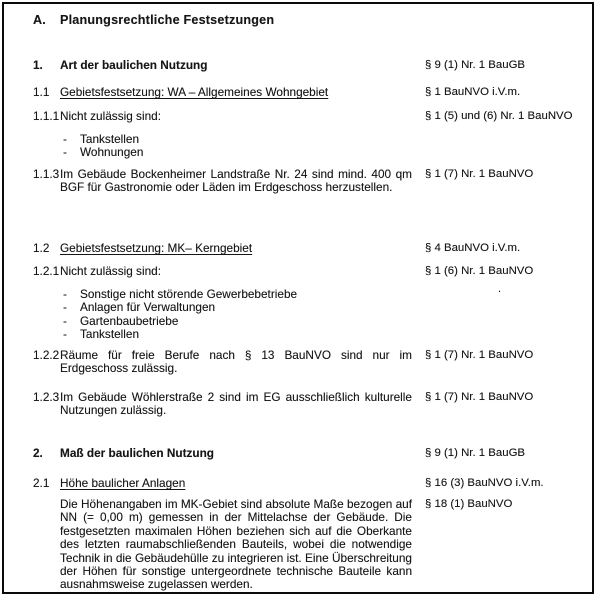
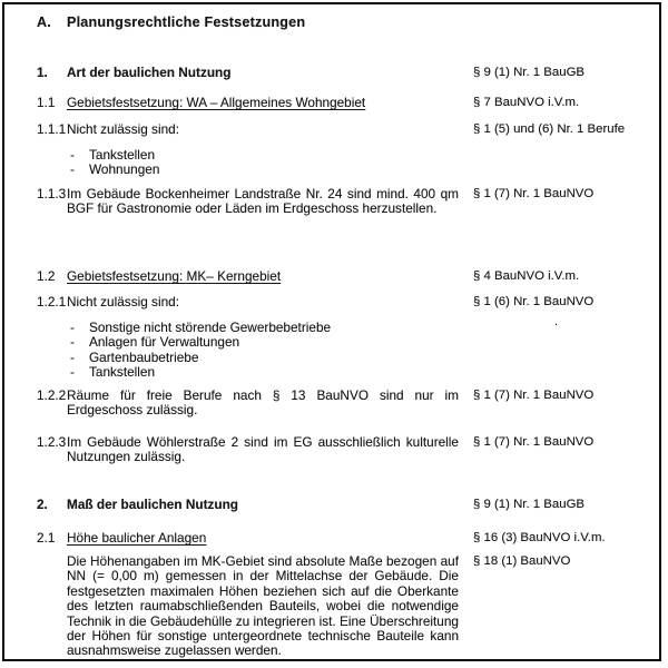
  A.
  Planungsrechtliche Festsetzungen
  1.
  Art der baulichen Nutzung
  § 9 (1) Nr. 1 BauGB
  1.1
  Gebietsfestsetzung: WA – Allgemeines Wohngebiet
- § 1 BauNVO i.V.m.
+ § 7 BauNVO i.V.m.
  1.1.1
  Nicht zulässig sind:
- § 1 (5) und (6) Nr. 1 BauNVO
+ § 1 (5) und (6) Nr. 1 Berufe
  -
  Tankstellen
  -
  Wohnungen
  1.1.3
  Im Gebäude Bockenheimer Landstraße Nr. 24 sind mind. 400 qm BGF für Gastronomie oder Läden im Erdgeschoss herzustellen.
  § 1 (7) Nr. 1 BauNVO
  1.2
  Gebietsfestsetzung: MK– Kerngebiet
  § 4 BauNVO i.V.m.
  1.2.1
  Nicht zulässig sind:
  § 1 (6) Nr. 1 BauNVO
  .
  -
  Sonstige nicht störende Gewerbebetriebe
  -
  Anlagen für Verwaltungen
  -
  Gartenbaubetriebe
  -
  Tankstellen
  1.2.2
  Räume für freie Berufe nach § 13 BauNVO sind nur im Erdgeschoss zulässig.
  § 1 (7) Nr. 1 BauNVO
  1.2.3
  Im Gebäude Wöhlerstraße 2 sind im EG ausschließlich kulturelle Nutzungen zulässig.
  § 1 (7) Nr. 1 BauNVO
  2.
  Maß der baulichen Nutzung
  § 9 (1) Nr. 1 BauGB
  2.1
  Höhe baulicher Anlagen
  § 16 (3) BauNVO i.V.m.
  Die Höhenangaben im MK-Gebiet sind absolute Maße bezogen auf NN (= 0,00 m) gemessen in der Mittelachse der Gebäude. Die festgesetzten maximalen Höhen beziehen sich auf die Oberkante des letzten raumabschließenden Bauteils, wobei die notwendige Technik in die Gebäudehülle zu integrieren ist. Eine Überschreitung der Höhen für sonstige untergeordnete technische Bauteile kann ausnahmsweise zugelassen werden.
  § 18 (1) BauNVO
